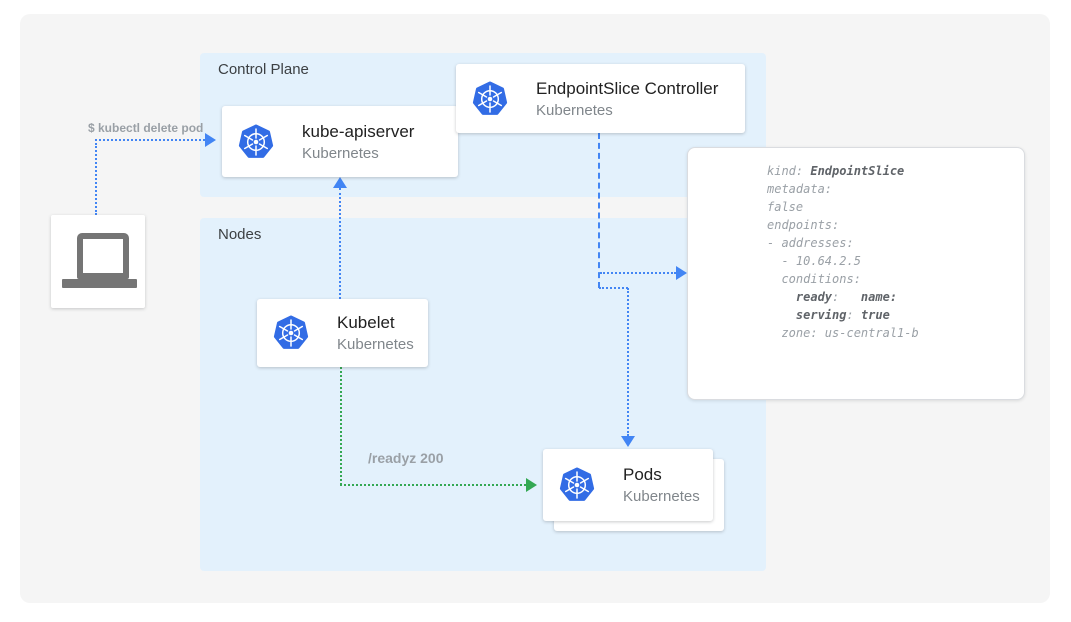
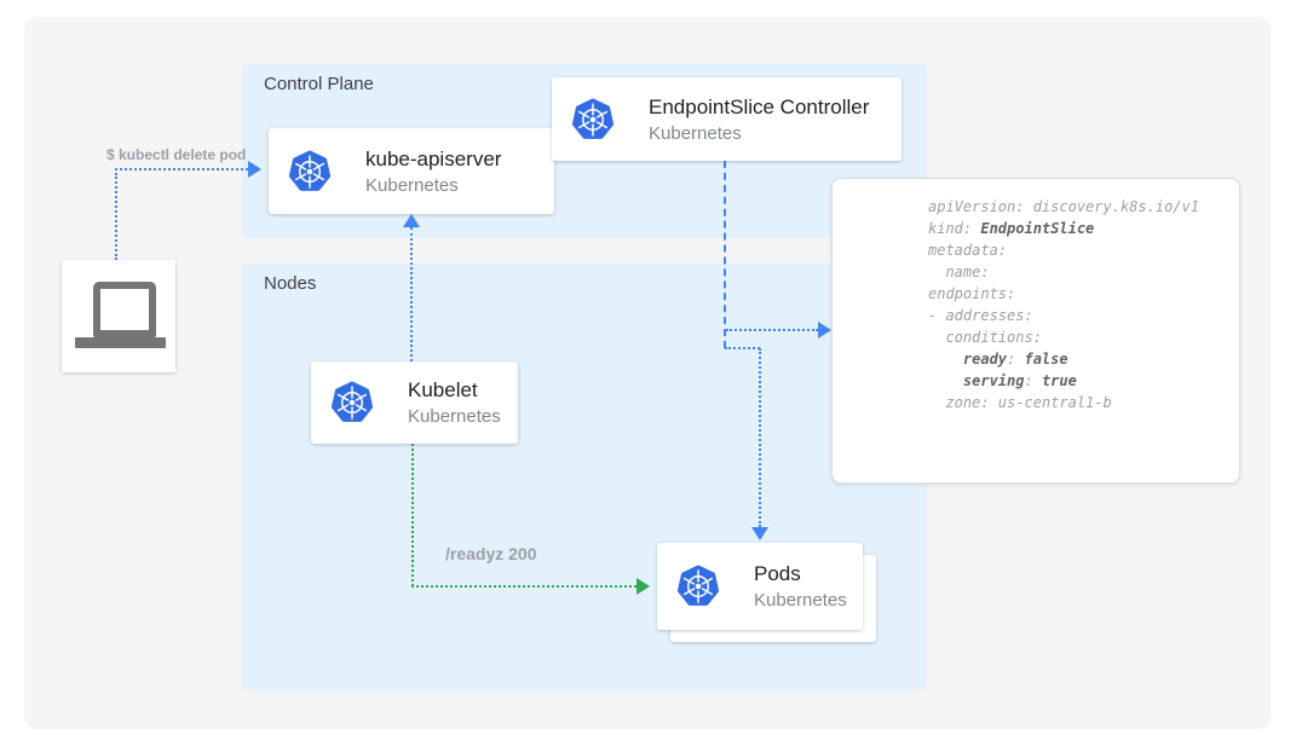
  Control Plane
  Nodes
  $ kubectl delete pod
  /readyz 200
  kube-apiserver
  Kubernetes
  EndpointSlice Controller
  Kubernetes
  Kubelet
  Kubernetes
  Pods
  Kubernetes
+ apiVersion: discovery.k8s.io/v1
  kind: EndpointSlice
  metadata:
- false
+ name:
  endpoints:
  - addresses:
- - 10.64.2.5
  conditions:
- ready: name:
+ ready: false
  serving: true
  zone: us-central1-b
